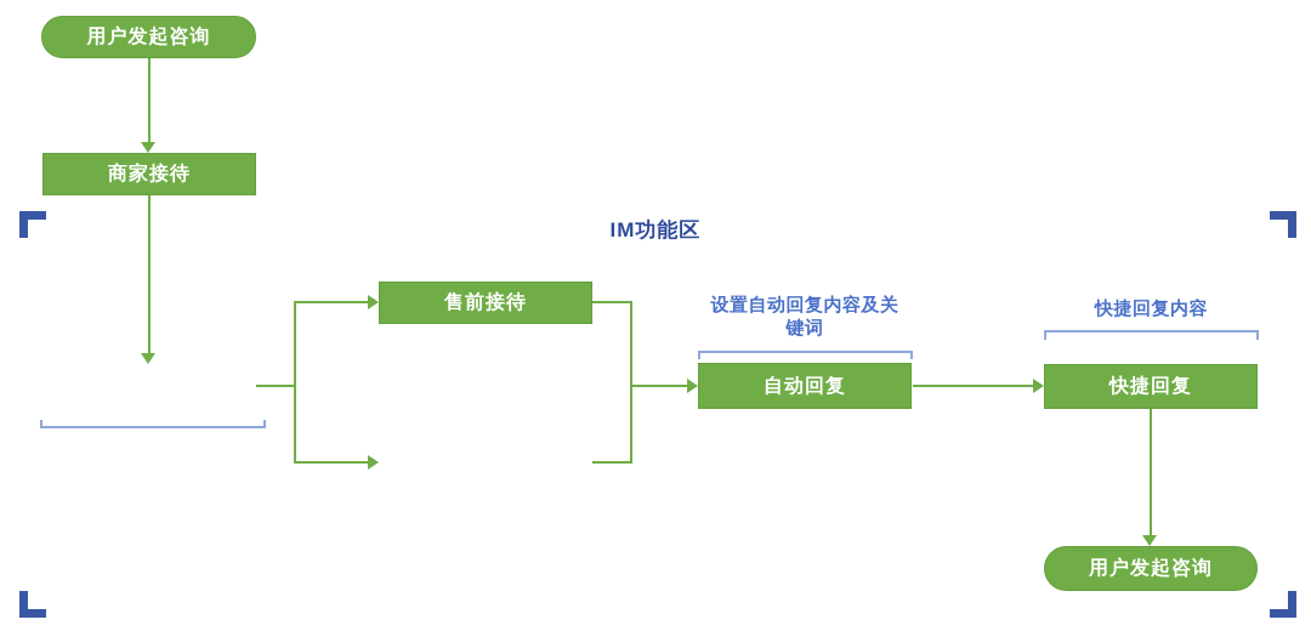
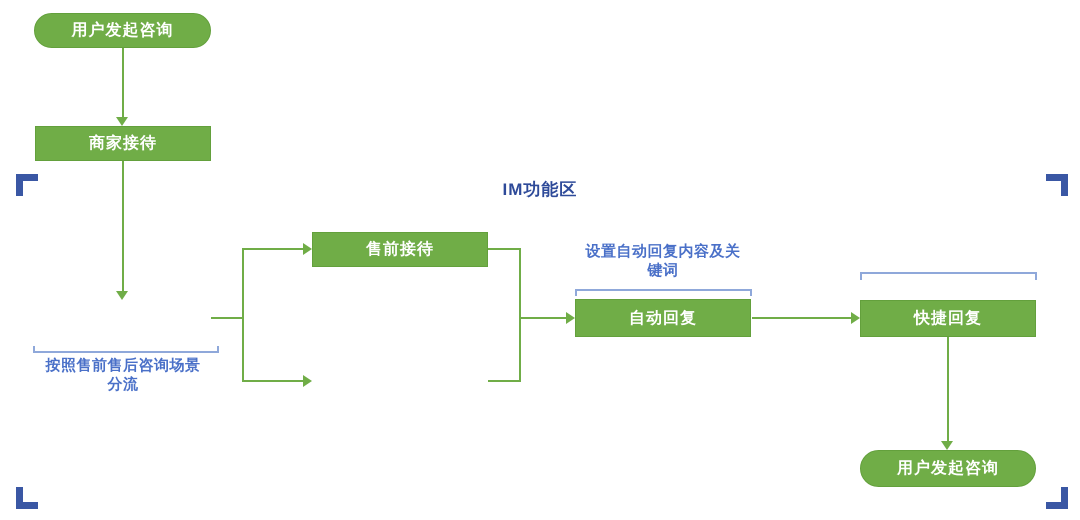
  IM功能区
  用户发起咨询
  商家接待
  售前接待
  自动回复
  快捷回复
  用户发起咨询
+ 按照售前售后咨询场景分流
  设置自动回复内容及关键词
- 快捷回复内容
